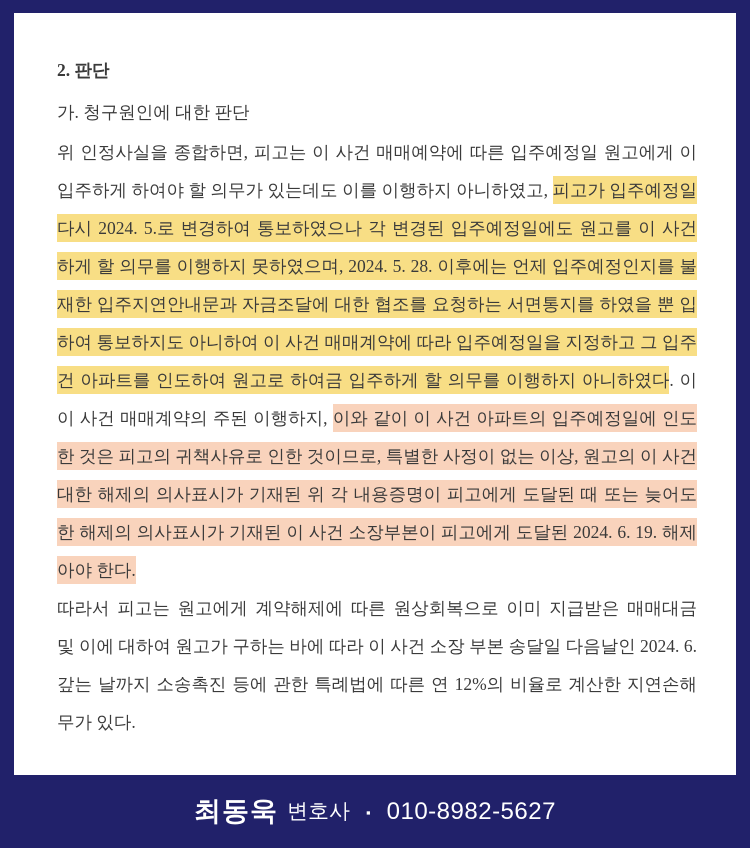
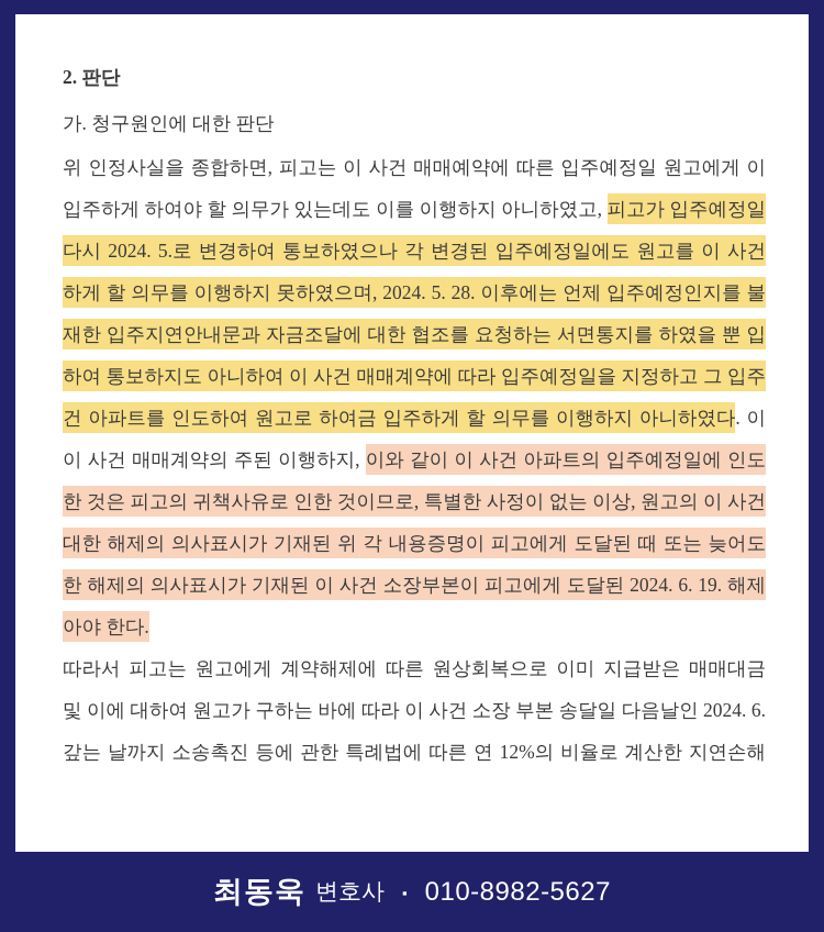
  2. 판단
  가. 청구원인에 대한 판단
  위 인정사실을 종합하면, 피고는 이 사건 매매예약에 따른 입주예정일 원고에게 이
  입주하게 하여야 할 의무가 있는데도 이를 이행하지 아니하였고, 피고가 입주예정일
  다시 2024. 5.로 변경하여 통보하였으나 각 변경된 입주예정일에도 원고를 이 사건
  하게 할 의무를 이행하지 못하였으며, 2024. 5. 28. 이후에는 언제 입주예정인지를 불
  재한 입주지연안내문과 자금조달에 대한 협조를 요청하는 서면통지를 하였을 뿐 입
  하여 통보하지도 아니하여 이 사건 매매계약에 따라 입주예정일을 지정하고 그 입주
  건 아파트를 인도하여 원고로 하여금 입주하게 할 의무를 이행하지 아니하였다. 이
  이 사건 매매계약의 주된 이행하지, 이와 같이 이 사건 아파트의 입주예정일에 인도
  한 것은 피고의 귀책사유로 인한 것이므로, 특별한 사정이 없는 이상, 원고의 이 사건
  대한 해제의 의사표시가 기재된 위 각 내용증명이 피고에게 도달된 때 또는 늦어도
  한 해제의 의사표시가 기재된 이 사건 소장부본이 피고에게 도달된 2024. 6. 19. 해제
  아야 한다.
  따라서 피고는 원고에게 계약해제에 따른 원상회복으로 이미 지급받은 매매대금
  및 이에 대하여 원고가 구하는 바에 따라 이 사건 소장 부본 송달일 다음날인 2024. 6.
  갚는 날까지 소송촉진 등에 관한 특례법에 따른 연 12%의 비율로 계산한 지연손해
- 무가 있다.
  최동욱
  변호사
  ▪
  010-8982-5627
